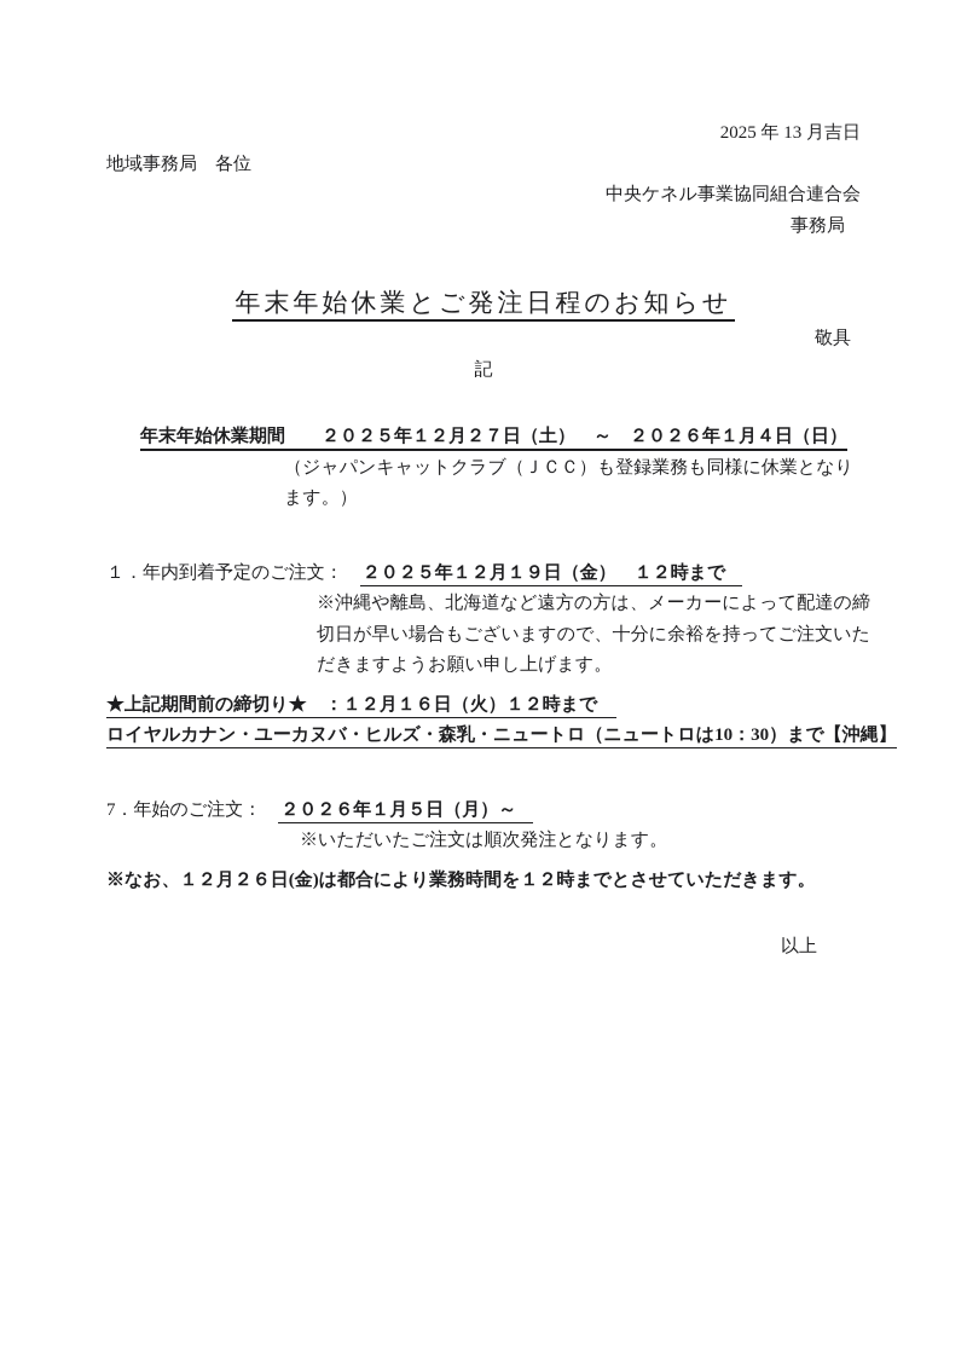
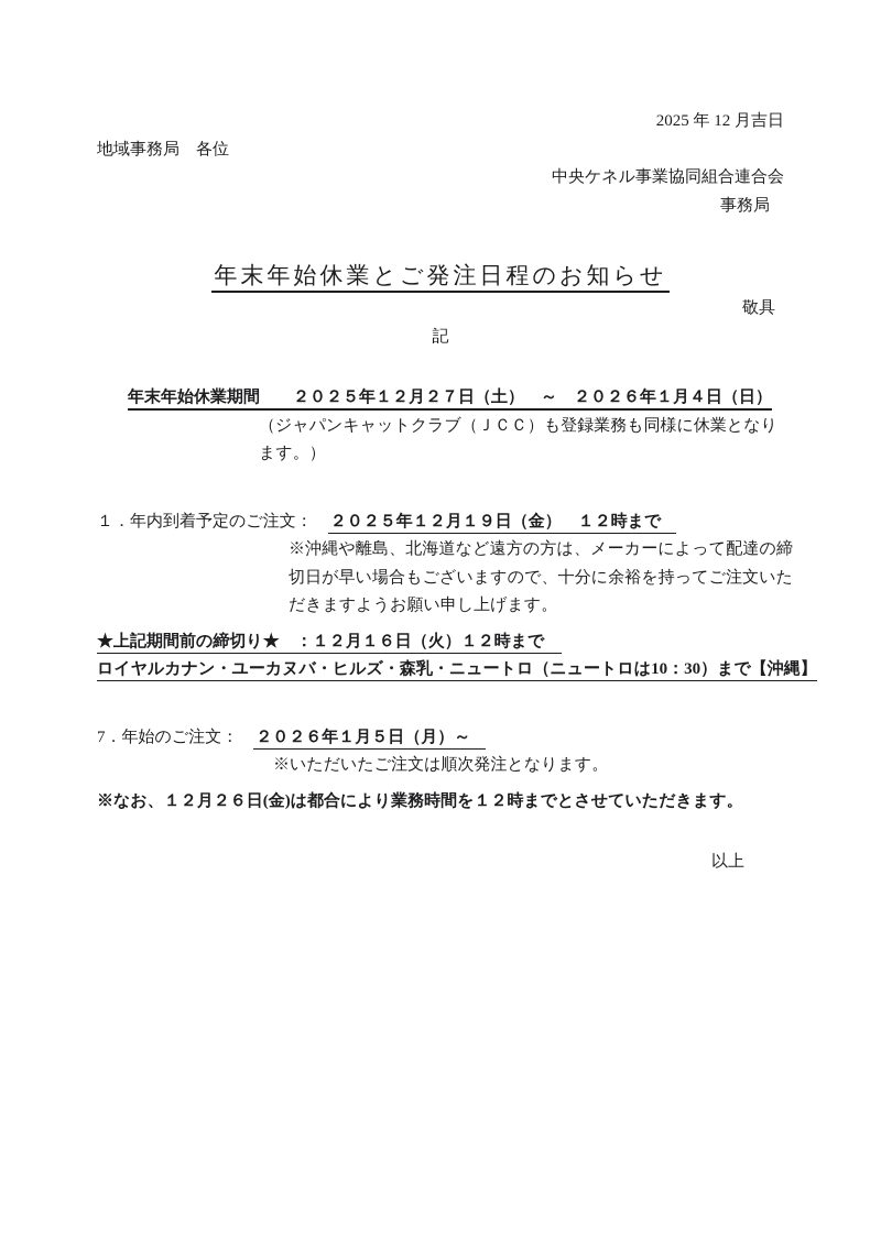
- 2025 年 13 月吉日
+ 2025 年 12 月吉日
  地域事務局 各位
  中央ケネル事業協同組合連合会
  事務局
  年末年始休業とご発注日程のお知らせ
  敬具
  記
  年末年始休業期間 ２０２５年１２月２７日（土） ～ ２０２６年１月４日（日）
  （ジャパンキャットクラブ（ＪＣＣ）も登録業務も同様に休業となります。）
  １．年内到着予定のご注文： ２０２５年１２月１９日（金） １２時まで
  ※沖縄や離島、北海道など遠方の方は、メーカーによって配達の締切日が早い場合もございますので、十分に余裕を持ってご注文いただきますようお願い申し上げます。
  ★上記期間前の締切り★ ：１２月１６日（火）１２時まで
  ロイヤルカナン・ユーカヌバ・ヒルズ・森乳・ニュートロ（ニュートロは10：30）まで【沖縄】
  7．年始のご注文： ２０２６年１月５日（月）～
  ※いただいたご注文は順次発注となります。
  ※なお、１２月２６日(金)は都合により業務時間を１２時までとさせていただきます。
  以上
